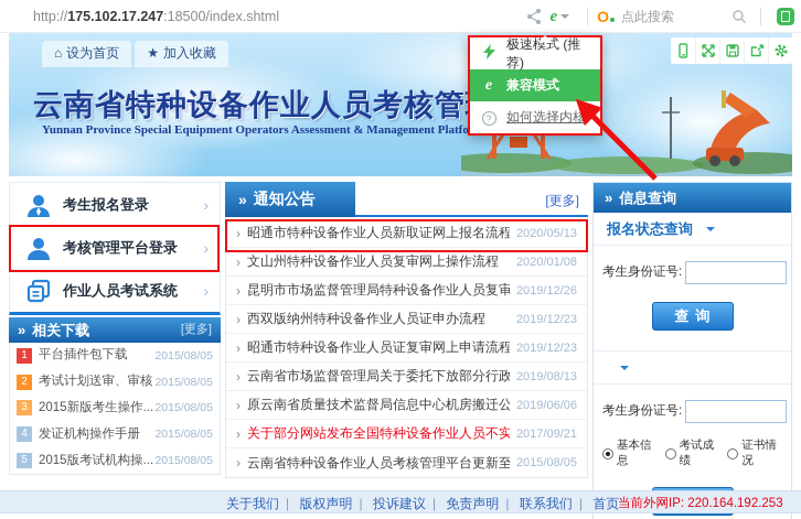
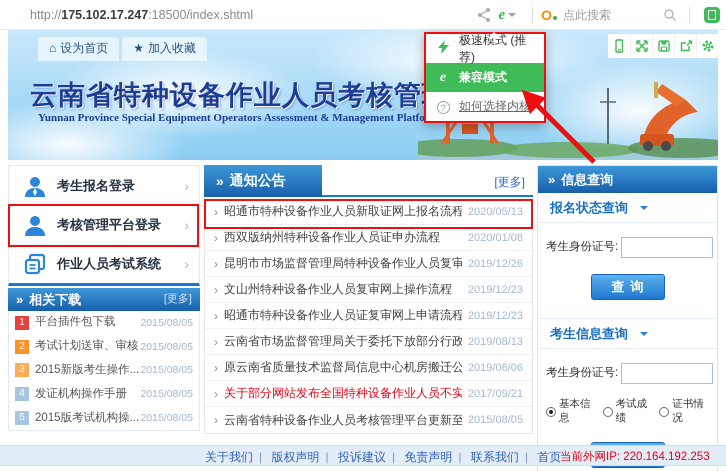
  http://175.102.17.247:18500/index.shtml
  e
  O
  点此搜索
  ⌂ 设为首页
  ★ 加入收藏
  云南省特种设备作业人员考核管
  Yunnan Province Special Equipment Operators Assessment & Management Platfo
  考生报名登录
  ›
  考核管理平台登录
  ›
  作业人员考试系统
  ›
  相关下载
  [更多]
  1
  平台插件包下载
  2015/08/05
  2
  考试计划送审、审核
  2015/08/05
  3
  2015新版考生操作...
  2015/08/05
  4
  发证机构操作手册
  2015/08/05
  5
  2015版考试机构操...
  2015/08/05
  通知公告
  [更多]
  ›
  昭通市特种设备作业人员新取证网上报名流程
  2020/05/13
  ›
- 文山州特种设备作业人员复审网上操作流程
+ 西双版纳州特种设备作业人员证申办流程
  2020/01/08
  ›
  昆明市市场监督管理局特种设备作业人员复审
  2019/12/26
  ›
- 西双版纳州特种设备作业人员证申办流程
+ 文山州特种设备作业人员复审网上操作流程
  2019/12/23
  ›
  昭通市特种设备作业人员证复审网上申请流程
  2019/12/23
  ›
  云南省市场监督管理局关于委托下放部分行政
  2019/08/13
  ›
  原云南省质量技术监督局信息中心机房搬迁公
  2019/06/06
  ›
  关于部分网站发布全国特种设备作业人员不实
  2017/09/21
  ›
  云南省特种设备作业人员考核管理平台更新至
  2015/08/05
  信息查询
  报名状态查询
  考生身份证号:
  查询
+ 考生信息查询
  考生身份证号:
  基本信息
  考试成绩
  证书情况
  关于我们 | 版权声明 | 投诉建议 | 免责声明 | 联系我们 | 首页
  当前外网IP: 220.164.192.253
  极速模式 (推荐)
  e
  兼容模式
  ?
  如何选择内核
